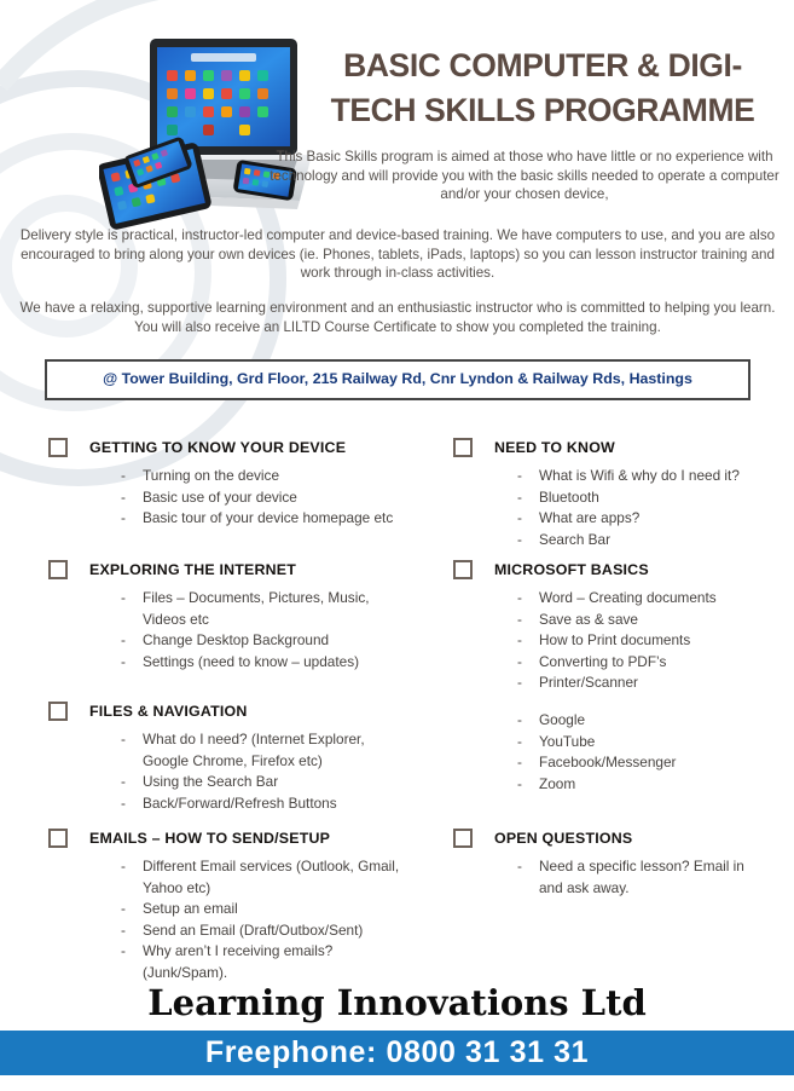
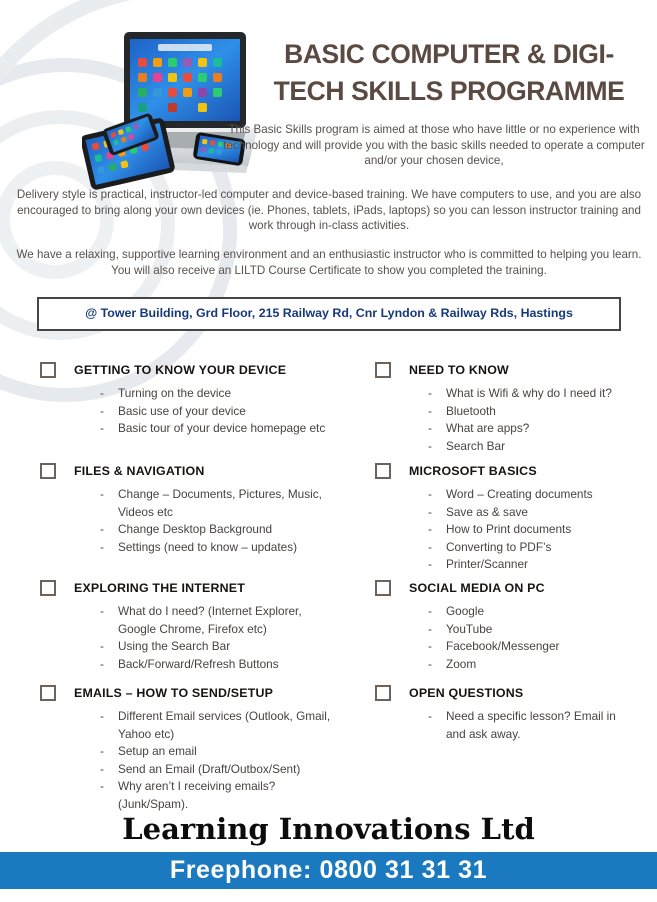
  BASIC COMPUTER & DIGI-
  TECH SKILLS PROGRAMME
  This Basic Skills program is aimed at those who have little or no experience with technology and will provide you with the basic skills needed to operate a computer and/or your chosen device,
  Delivery style is practical, instructor-led computer and device-based training. We have computers to use, and you are also encouraged to bring along your own devices (ie. Phones, tablets, iPads, laptops) so you can lesson instructor training and work through in-class activities.
  We have a relaxing, supportive learning environment and an enthusiastic instructor who is committed to helping you learn. You will also receive an LILTD Course Certificate to show you completed the training.
  @ Tower Building, Grd Floor, 215 Railway Rd, Cnr Lyndon & Railway Rds, Hastings
  GETTING TO KNOW YOUR DEVICE
  -
  Turning on the device
  -
  Basic use of your device
  -
  Basic tour of your device homepage etc
- EXPLORING THE INTERNET
+ FILES & NAVIGATION
  -
- Files – Documents, Pictures, Music, Videos etc
+ Change – Documents, Pictures, Music, Videos etc
  -
  Change Desktop Background
  -
  Settings (need to know – updates)
- FILES & NAVIGATION
+ EXPLORING THE INTERNET
  -
  What do I need? (Internet Explorer, Google Chrome, Firefox etc)
  -
  Using the Search Bar
  -
  Back/Forward/Refresh Buttons
  EMAILS – HOW TO SEND/SETUP
  -
  Different Email services (Outlook, Gmail, Yahoo etc)
  -
  Setup an email
  -
  Send an Email (Draft/Outbox/Sent)
  -
  Why aren’t I receiving emails? (Junk/Spam).
  NEED TO KNOW
  -
  What is Wifi & why do I need it?
  -
  Bluetooth
  -
  What are apps?
  -
  Search Bar
  MICROSOFT BASICS
  -
  Word – Creating documents
  -
  Save as & save
  -
  How to Print documents
  -
  Converting to PDF’s
  -
  Printer/Scanner
+ SOCIAL MEDIA ON PC
  -
  Google
  -
  YouTube
  -
  Facebook/Messenger
  -
  Zoom
  OPEN QUESTIONS
  -
  Need a specific lesson? Email in and ask away.
  Learning Innovations Ltd
  Freephone: 0800 31 31 31
